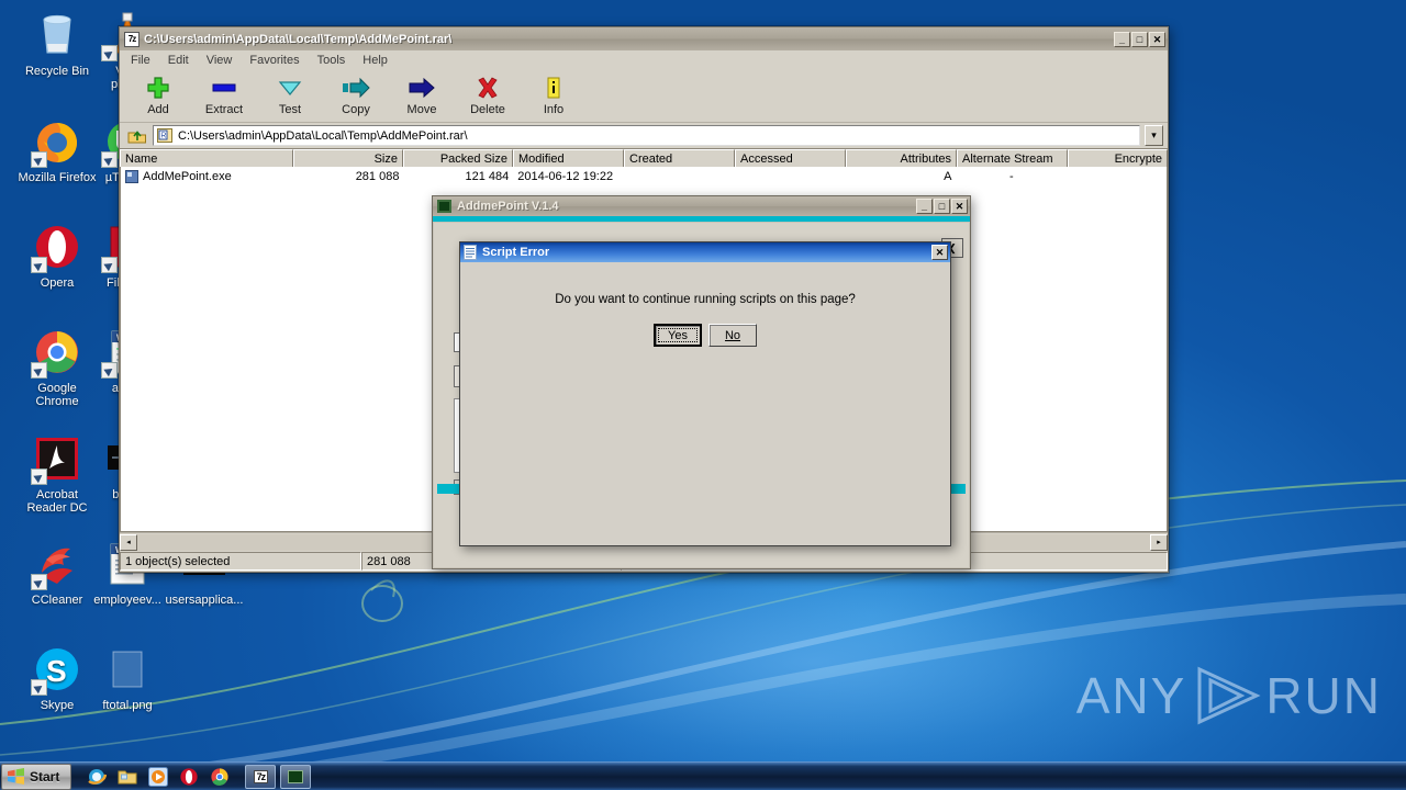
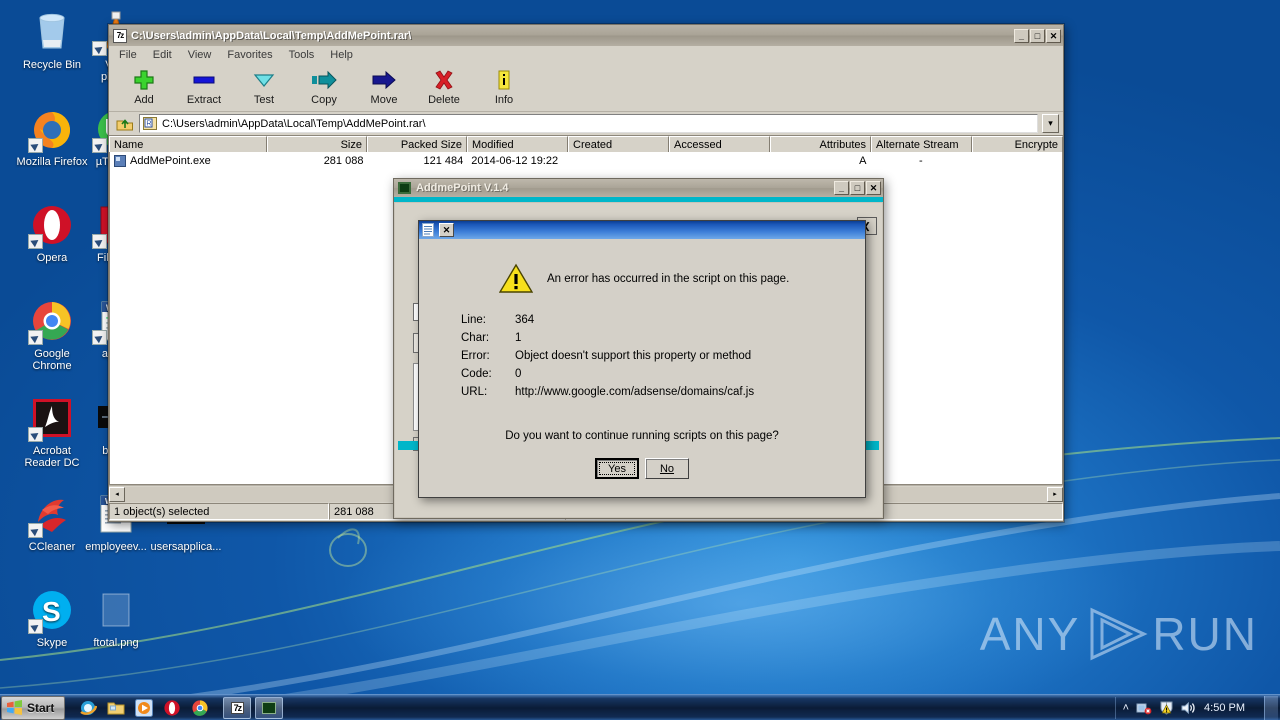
  Recycle Bin
  Mozilla Firefox
  Opera
  Google
  Chrome
  Acrobat
  Reader DC
  CCleaner
  employeev...
  usersapplica...
  S
  Skype
  ftotal.png
  ANY
  RUN
  7z
  C:\Users\admin\AppData\Local\Temp\AddMePoint.rar\
  _
  □
  ✕
  File
  Edit
  View
  Favorites
  Tools
  Help
  Add
  Extract
  Test
  Copy
  Move
  Delete
  Info
  C:\Users\admin\AppData\Local\Temp\AddMePoint.rar\
  ▾
  Name
  Size
  Packed Size
  Modified
  Created
  Accessed
  Attributes
  Alternate Stream
  Encrypte
  AddMePoint.exe
  281 088
  121 484
  2014-06-12 19:22
  A
  -
  1 object(s) selected
  281 088
  AddmePoint V.1.4
  _
  □
  ✕
  ❮
- Script Error
  ✕
+ An error has occurred in the script on this page.
+ Line:	364
+ Char:	1
+ Error:	Object doesn't support this property or method
+ Code:	0
+ URL:	http://www.google.com/adsense/domains/caf.js
  Do you want to continue running scripts on this page?
  Yes
  No
  Start
  7z
+ ˄
+ 4:50 PM
